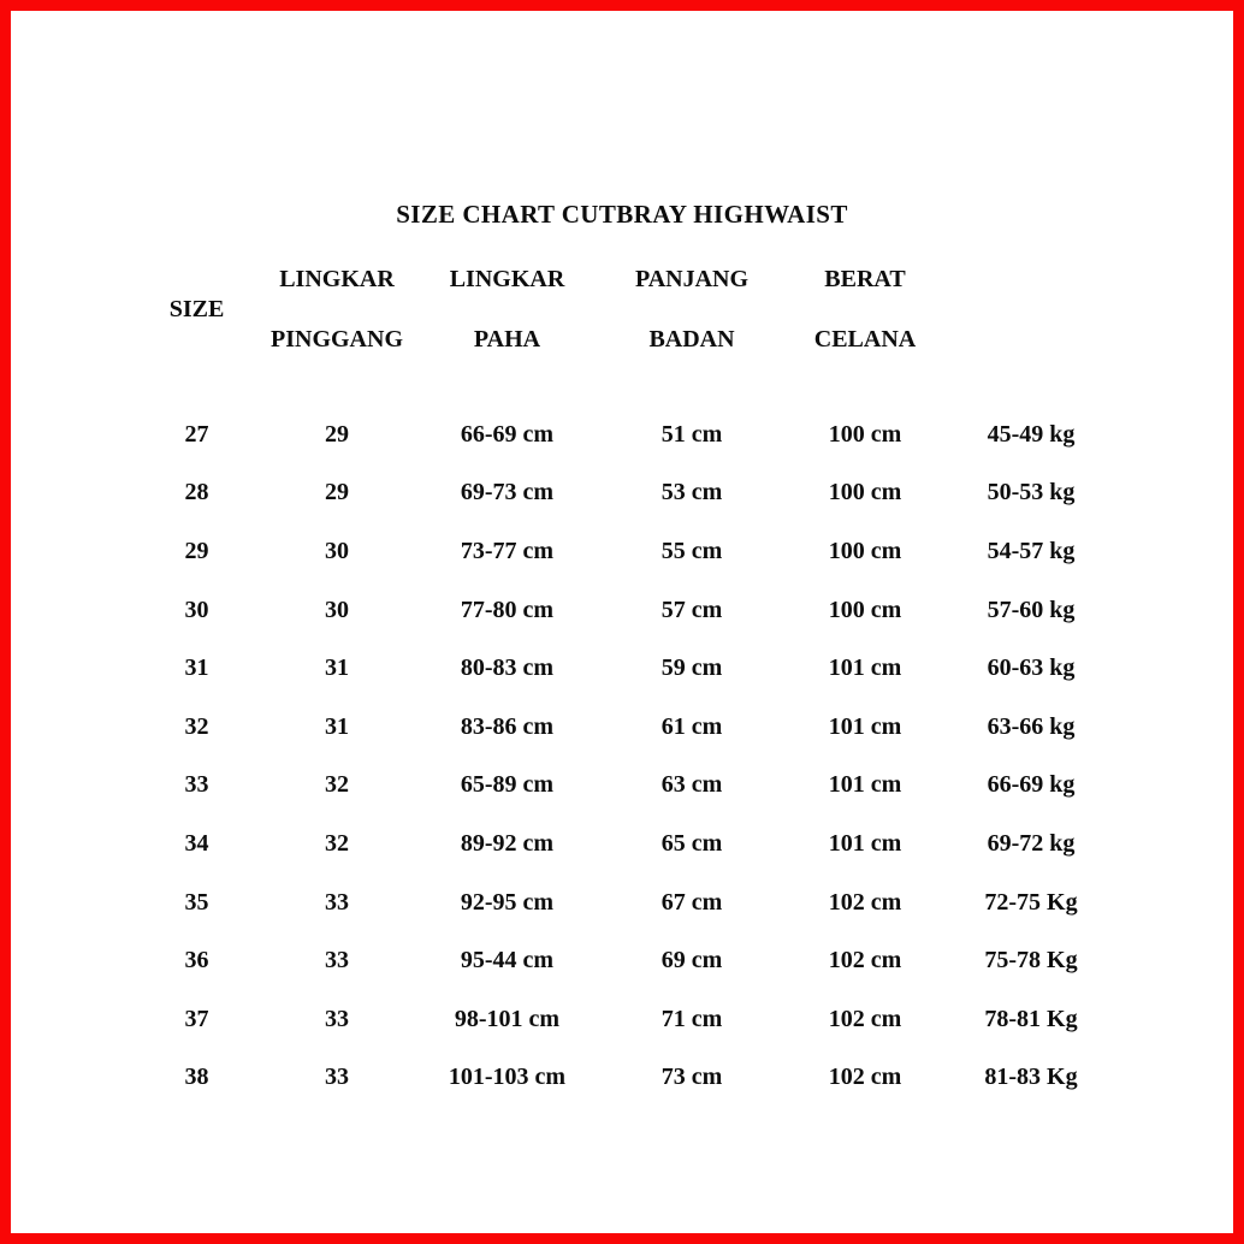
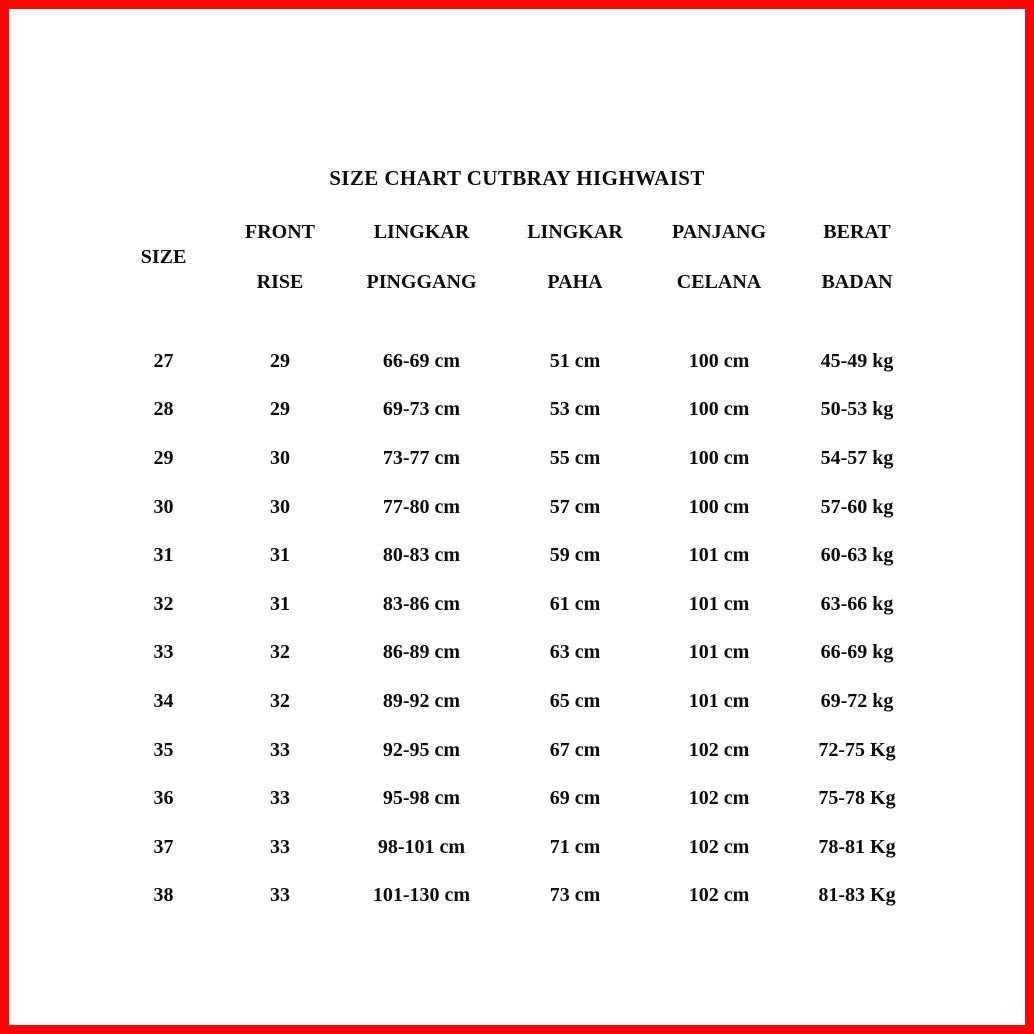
  SIZE CHART CUTBRAY HIGHWAIST
  SIZE
+ FRONT
+ RISE
  LINGKAR
  PINGGANG
  LINGKAR
  PAHA
  PANJANG
- BADAN
+ CELANA
  BERAT
- CELANA
+ BADAN
  27
  29
  66-69 cm
  51 cm
  100 cm
  45-49 kg
  28
  29
  69-73 cm
  53 cm
  100 cm
  50-53 kg
  29
  30
  73-77 cm
  55 cm
  100 cm
  54-57 kg
  30
  30
  77-80 cm
  57 cm
  100 cm
  57-60 kg
  31
  31
  80-83 cm
  59 cm
  101 cm
  60-63 kg
  32
  31
  83-86 cm
  61 cm
  101 cm
  63-66 kg
  33
  32
- 65-89 cm
+ 86-89 cm
  63 cm
  101 cm
  66-69 kg
  34
  32
  89-92 cm
  65 cm
  101 cm
  69-72 kg
  35
  33
  92-95 cm
  67 cm
  102 cm
  72-75 Kg
  36
  33
- 95-44 cm
+ 95-98 cm
  69 cm
  102 cm
  75-78 Kg
  37
  33
  98-101 cm
  71 cm
  102 cm
  78-81 Kg
  38
  33
- 101-103 cm
+ 101-130 cm
  73 cm
  102 cm
  81-83 Kg
